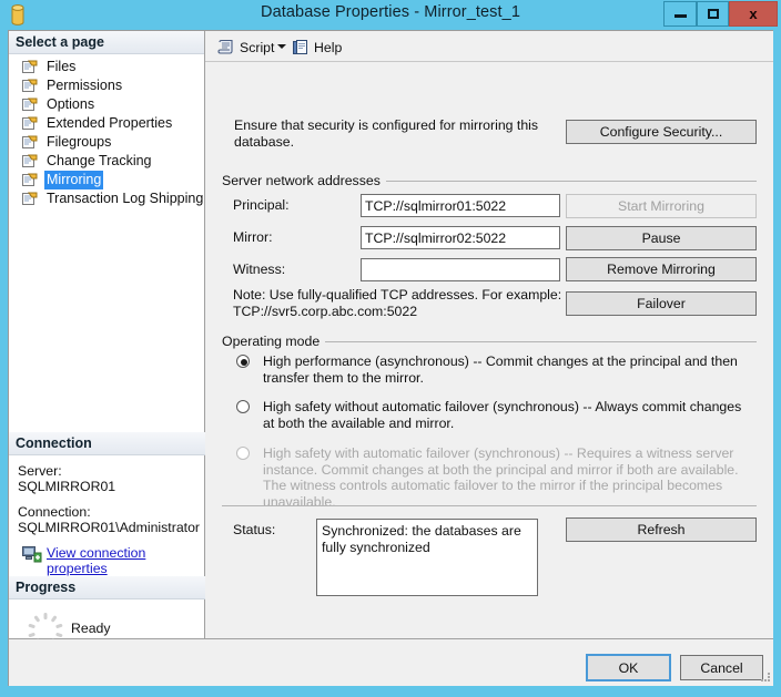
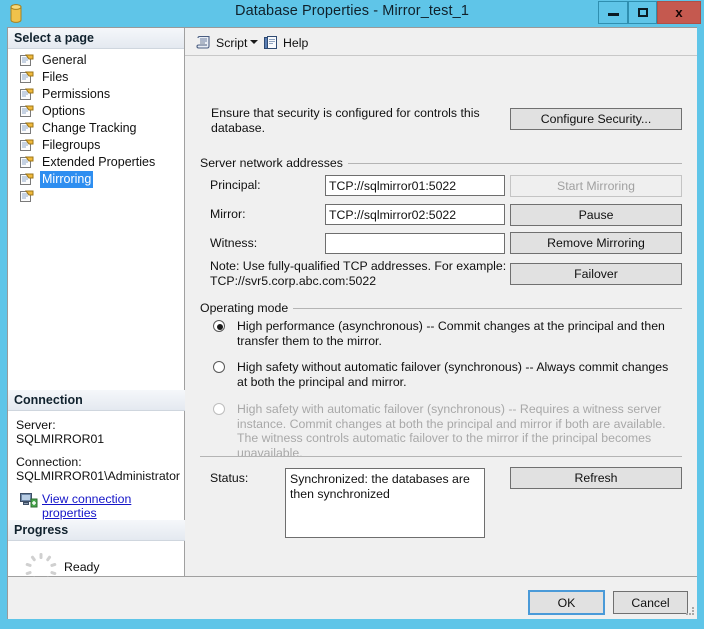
  Database Properties - Mirror_test_1
  x
  Select a page
+ General
  Files
  Permissions
  Options
- Extended Properties
+ Change Tracking
  Filegroups
- Change Tracking
+ Extended Properties
  Mirroring
- Transaction Log Shipping
  Connection
  Server:
  SQLMIRROR01
  Connection:
  SQLMIRROR01\Administrator
  View connection properties
  Progress
  Ready
  Script
  Help
- Ensure that security is configured for mirroring this database.
+ Ensure that security is configured for controls this database.
  Configure Security...
  Server network addresses
  Principal:
  TCP://sqlmirror01:5022
  Mirror:
  TCP://sqlmirror02:5022
  Witness:
  Note: Use fully-qualified TCP addresses. For example: TCP://svr5.corp.abc.com:5022
  Start Mirroring
  Pause
  Remove Mirroring
  Failover
  Operating mode
  High performance (asynchronous) -- Commit changes at the principal and then transfer them to the mirror.
- High safety without automatic failover (synchronous) -- Always commit changes at both the available and mirror.
+ High safety without automatic failover (synchronous) -- Always commit changes at both the principal and mirror.
  High safety with automatic failover (synchronous) -- Requires a witness server instance. Commit changes at both the principal and mirror if both are available. The witness controls automatic failover to the mirror if the principal becomes unavailable.
  Status:
- Synchronized: the databases are fully synchronized
+ Synchronized: the databases are then synchronized
  Refresh
  OK
  Cancel
